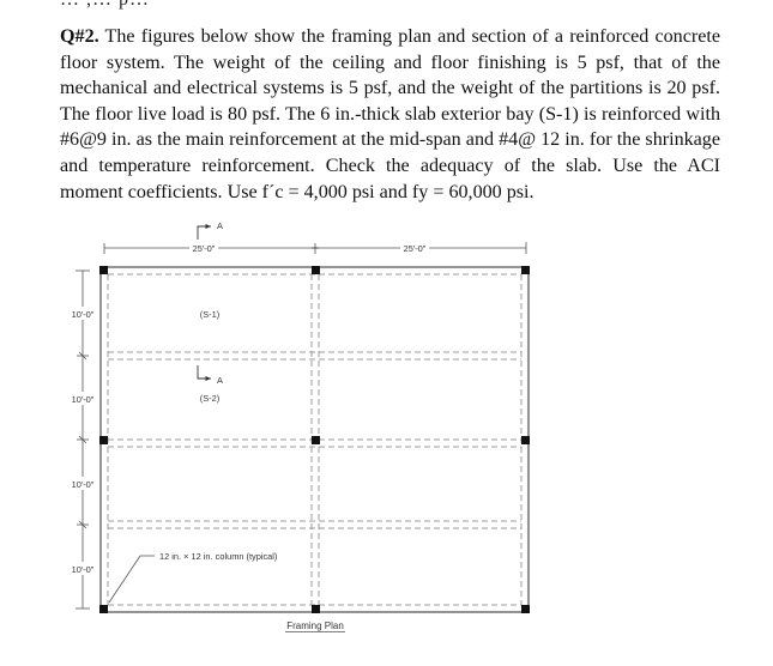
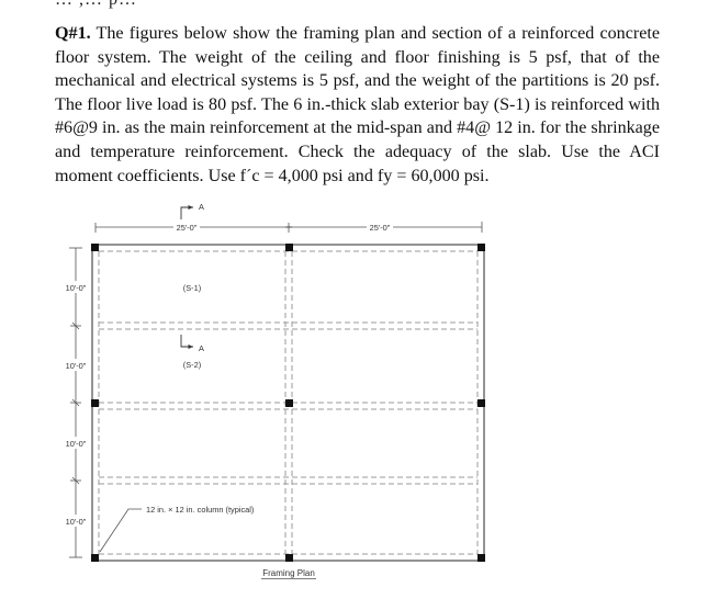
- Q#2. The figures below show the framing plan and section of a reinforced concrete floor system. The weight of the ceiling and floor finishing is 5 psf, that of the mechanical and electrical systems is 5 psf, and the weight of the partitions is 20 psf. The floor live load is 80 psf. The 6 in.-thick slab exterior bay (S-1) is reinforced with #6@9 in. as the main reinforcement at the mid-span and #4@ 12 in. for the shrinkage and temperature reinforcement. Check the adequacy of the slab. Use the ACI moment coefficients. Use f´c = 4,000 psi and fy = 60,000 psi.
+ Q#1. The figures below show the framing plan and section of a reinforced concrete floor system. The weight of the ceiling and floor finishing is 5 psf, that of the mechanical and electrical systems is 5 psf, and the weight of the partitions is 20 psf. The floor live load is 80 psf. The 6 in.-thick slab exterior bay (S-1) is reinforced with #6@9 in. as the main reinforcement at the mid-span and #4@ 12 in. for the shrinkage and temperature reinforcement. Check the adequacy of the slab. Use the ACI moment coefficients. Use f´c = 4,000 psi and fy = 60,000 psi.
  25'-0"
  25'-0"
  A
  10'-0"
  10'-0"
  10'-0"
  10'-0"
  (S-1)
  (S-2)
  A
  12 in. × 12 in. column (typical)
  Framing Plan
